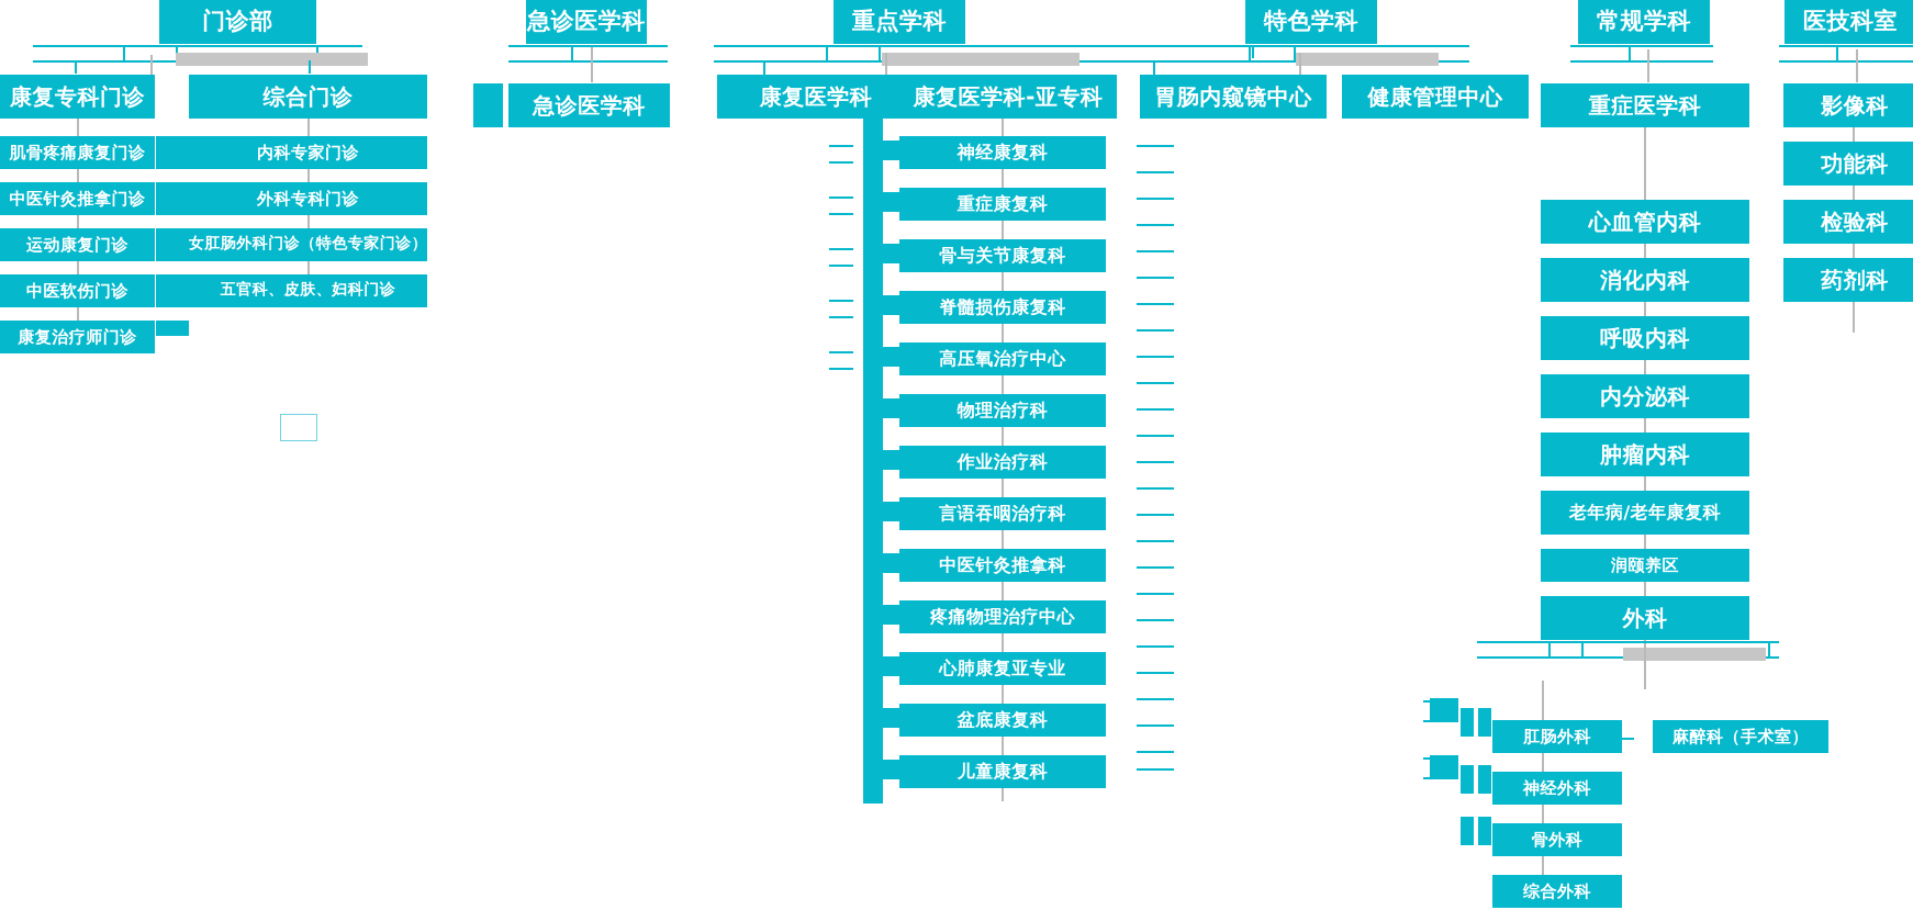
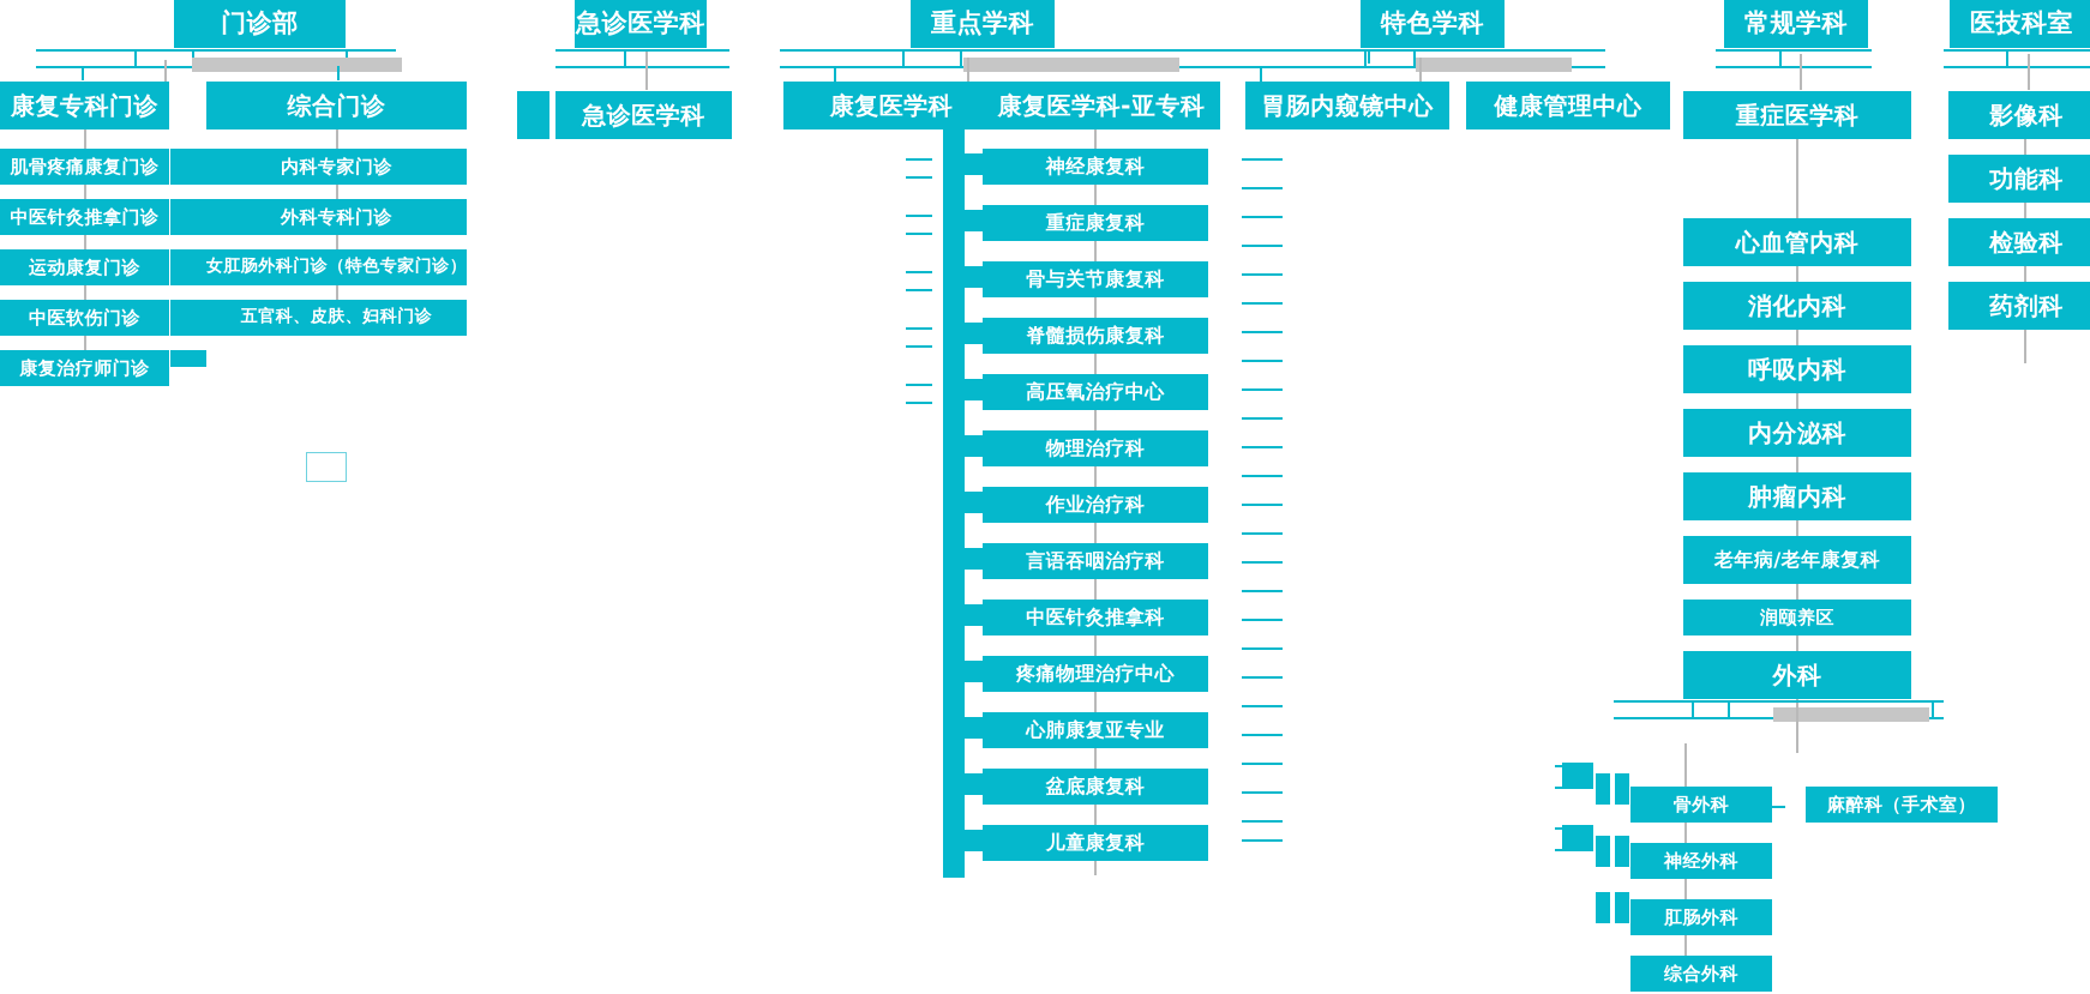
  门诊部
  康复专科门诊
  综合门诊
  肌骨疼痛康复门诊
  中医针灸推拿门诊
  运动康复门诊
  中医软伤门诊
  康复治疗师门诊
  内科专家门诊
  外科专科门诊
  女肛肠外科门诊（特色专家门诊）
  五官科、皮肤、妇科门诊
  急诊医学科
  急诊医学科
  重点学科
  康复医学科
  康复医学科-亚专科
  神经康复科
  重症康复科
  骨与关节康复科
  脊髓损伤康复科
  高压氧治疗中心
  物理治疗科
  作业治疗科
  言语吞咽治疗科
  中医针灸推拿科
  疼痛物理治疗中心
  心肺康复亚专业
  盆底康复科
  儿童康复科
  特色学科
  胃肠内窥镜中心
  健康管理中心
  常规学科
  重症医学科
  心血管内科
  消化内科
  呼吸内科
  内分泌科
  肿瘤内科
  老年病/老年康复科
  润颐养区
  外科
- 肛肠外科
+ 骨外科
  神经外科
- 骨外科
+ 肛肠外科
  综合外科
  麻醉科（手术室）
  医技科室
  影像科
  功能科
  检验科
  药剂科
